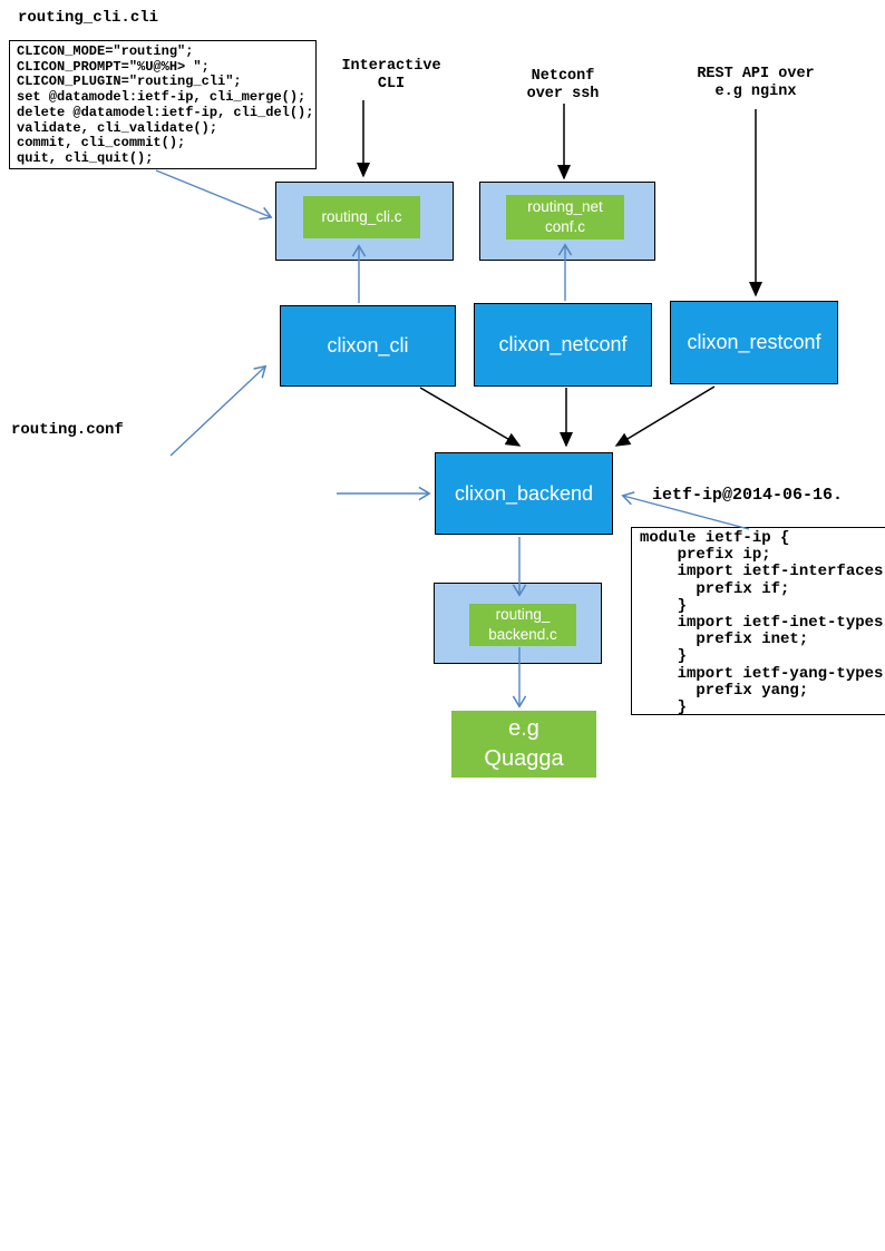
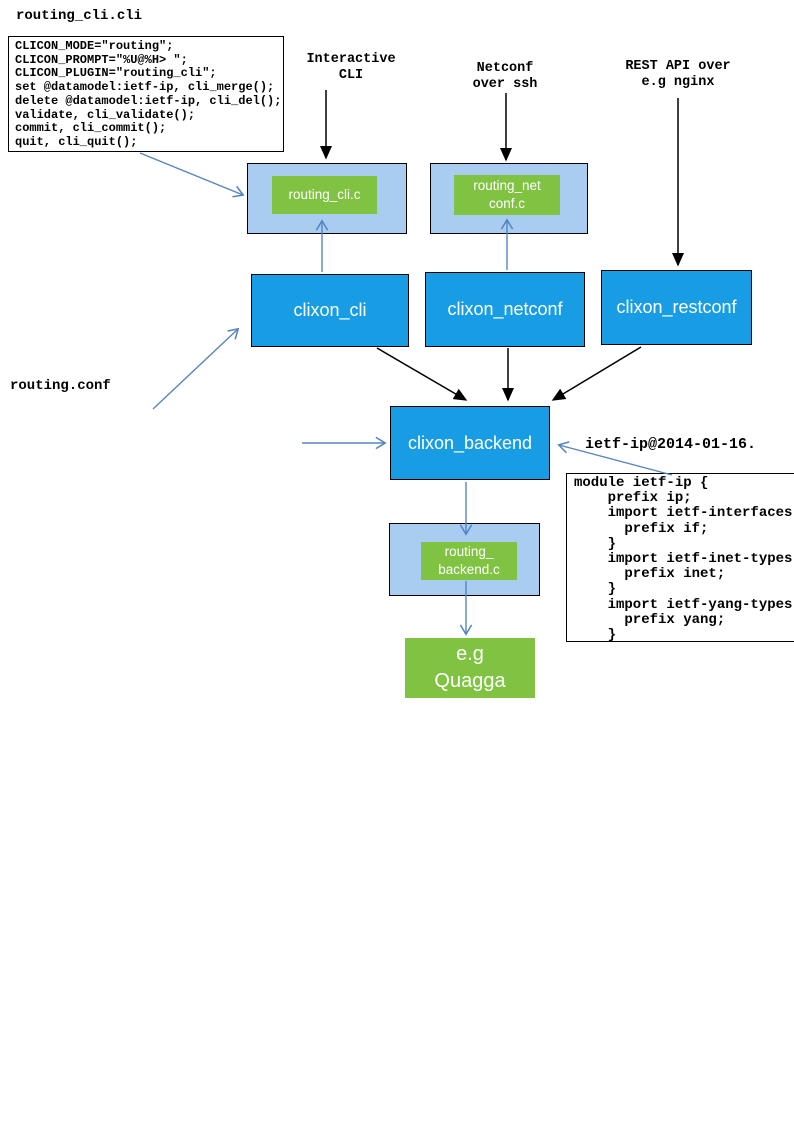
  routing_cli.cli
  CLICON_MODE="routing";
  CLICON_PROMPT="%U@%H> ";
  CLICON_PLUGIN="routing_cli";
  set @datamodel:ietf-ip, cli_merge();
  delete @datamodel:ietf-ip, cli_del();
  validate, cli_validate();
  commit, cli_commit();
  quit, cli_quit();
  routing.conf
- ietf-ip@2014-06-16.
+ ietf-ip@2014-01-16.
  module ietf-ip {
  prefix ip;
  import ietf-interfaces
  prefix if;
  }
  import ietf-inet-types
  prefix inet;
  }
  import ietf-yang-types
  prefix yang;
  }
  Interactive
  CLI
  Netconf
  over ssh
  REST API over
  e.g nginx
  routing_cli.c
  routing_net
  conf.c
  clixon_cli
  clixon_netconf
  clixon_restconf
  clixon_backend
  routing_
  backend.c
  e.g
  Quagga
